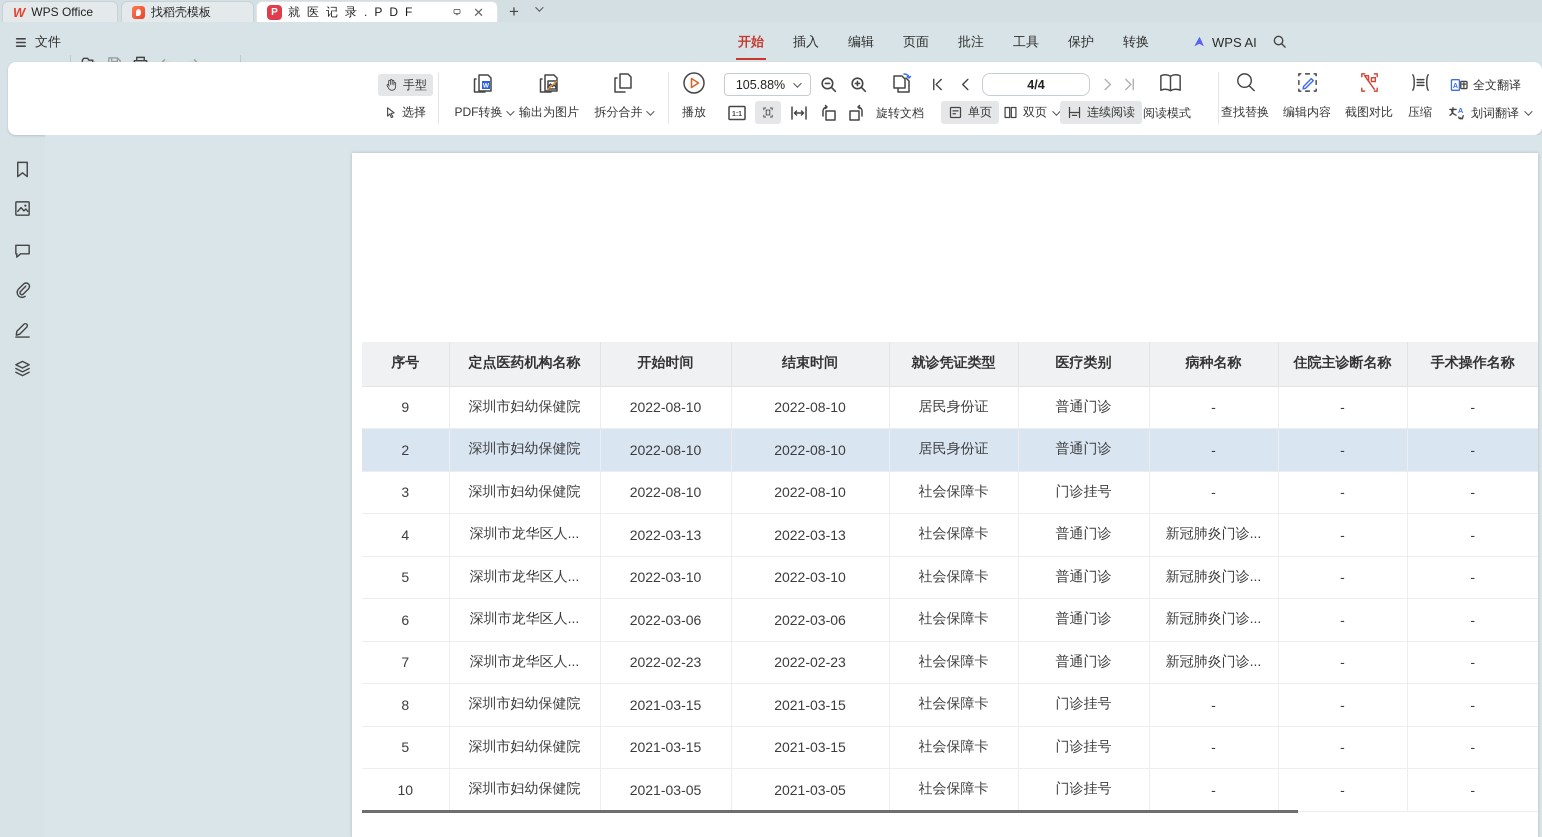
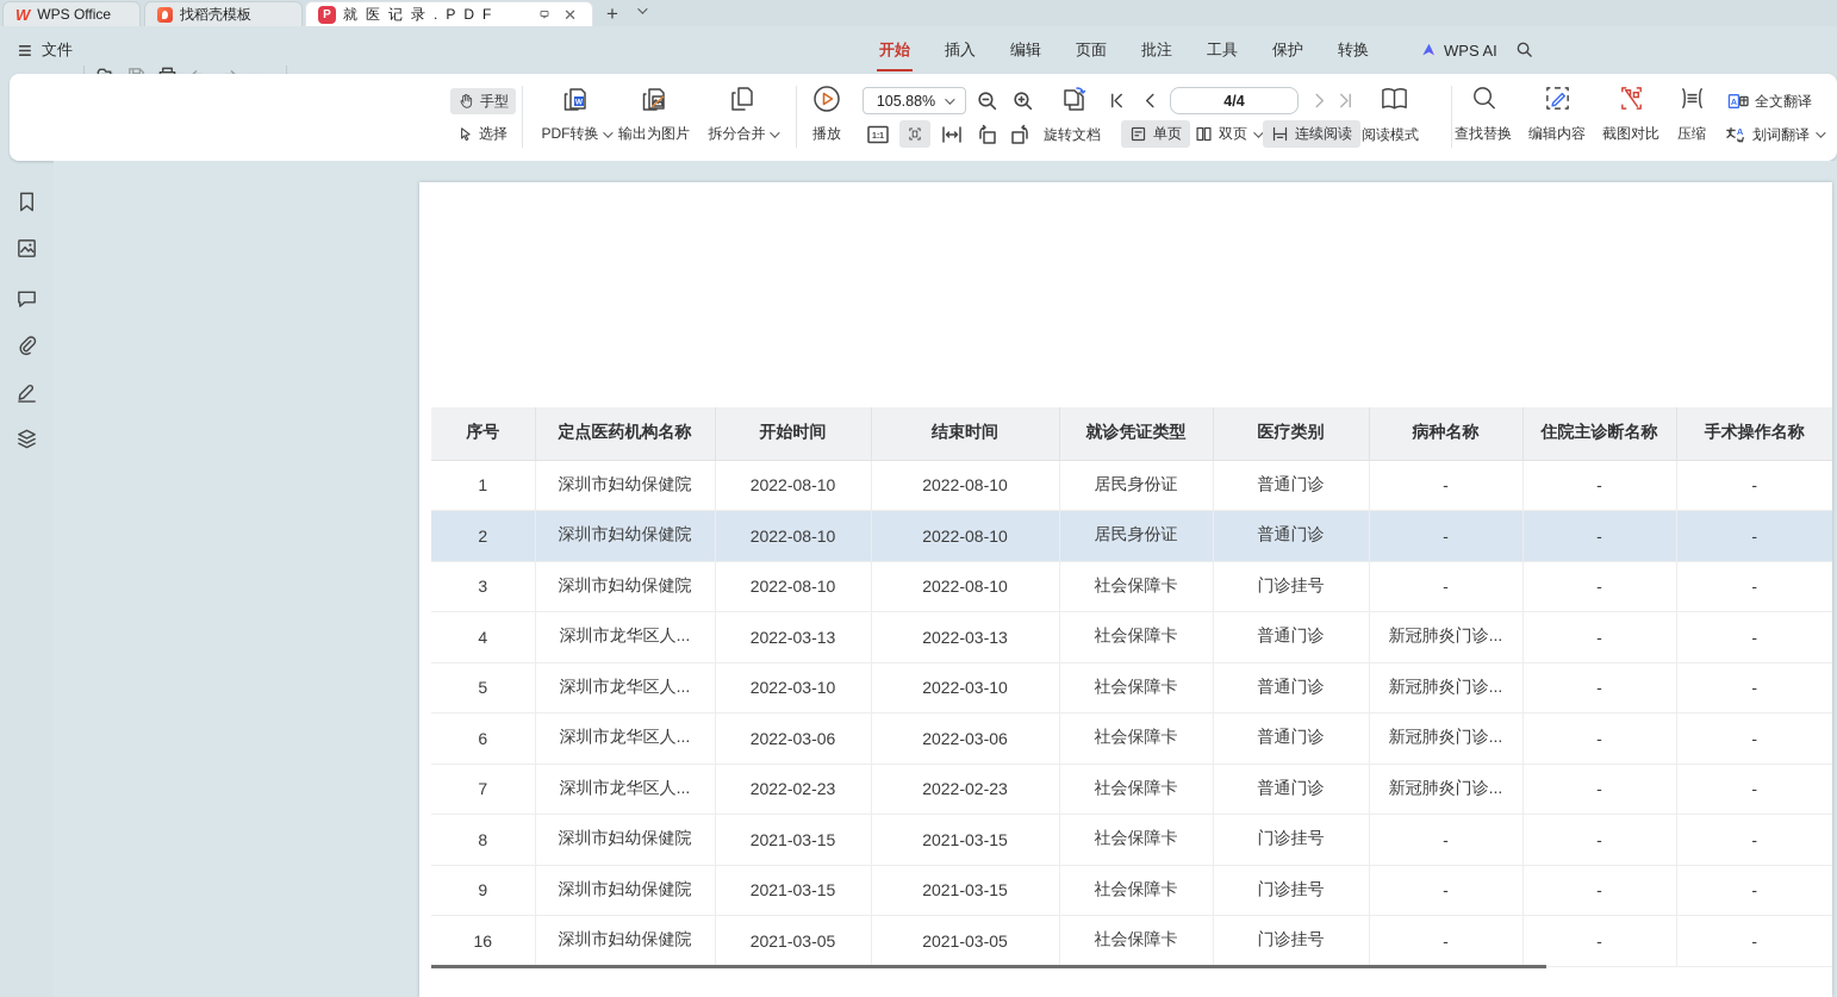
  W
  WPS Office
  找稻壳模板
  P
  就医记录.PDF
  ✕
  +
  文件
  开始
  插入
  编辑
  页面
  批注
  工具
  保护
  转换
  WPS AI
  手型
  选择
  PDF转换
  输出为图片
  拆分合并
  播放
  105.88%
  4/4
  旋转文档
  单页
  双页
  连续阅读
  阅读模式
  查找替换
  编辑内容
  截图对比
  压缩
  A
  全文翻译
  A
  划词翻译
  序号	定点医药机构名称	开始时间	结束时间	就诊凭证类型	医疗类别	病种名称	住院主诊断名称	手术操作名称
- 9	深圳市妇幼保健院	2022-08-10	2022-08-10	居民身份证	普通门诊	-	-	-
+ 1	深圳市妇幼保健院	2022-08-10	2022-08-10	居民身份证	普通门诊	-	-	-
  2	深圳市妇幼保健院	2022-08-10	2022-08-10	居民身份证	普通门诊	-	-	-
  3	深圳市妇幼保健院	2022-08-10	2022-08-10	社会保障卡	门诊挂号	-	-	-
  4	深圳市龙华区人...	2022-03-13	2022-03-13	社会保障卡	普通门诊	新冠肺炎门诊...	-	-
  5	深圳市龙华区人...	2022-03-10	2022-03-10	社会保障卡	普通门诊	新冠肺炎门诊...	-	-
  6	深圳市龙华区人...	2022-03-06	2022-03-06	社会保障卡	普通门诊	新冠肺炎门诊...	-	-
  7	深圳市龙华区人...	2022-02-23	2022-02-23	社会保障卡	普通门诊	新冠肺炎门诊...	-	-
  8	深圳市妇幼保健院	2021-03-15	2021-03-15	社会保障卡	门诊挂号	-	-	-
- 5	深圳市妇幼保健院	2021-03-15	2021-03-15	社会保障卡	门诊挂号	-	-	-
+ 9	深圳市妇幼保健院	2021-03-15	2021-03-15	社会保障卡	门诊挂号	-	-	-
- 10	深圳市妇幼保健院	2021-03-05	2021-03-05	社会保障卡	门诊挂号	-	-	-
+ 16	深圳市妇幼保健院	2021-03-05	2021-03-05	社会保障卡	门诊挂号	-	-	-
